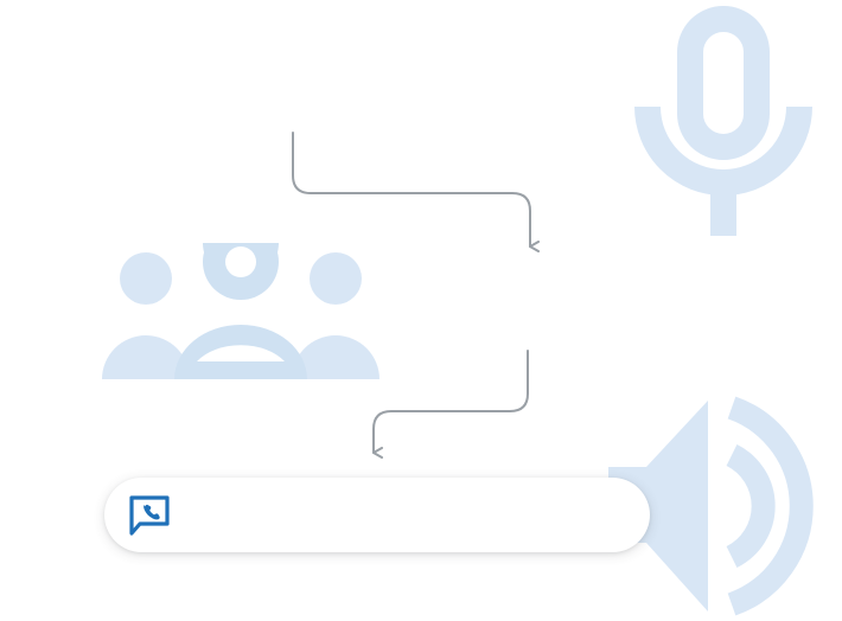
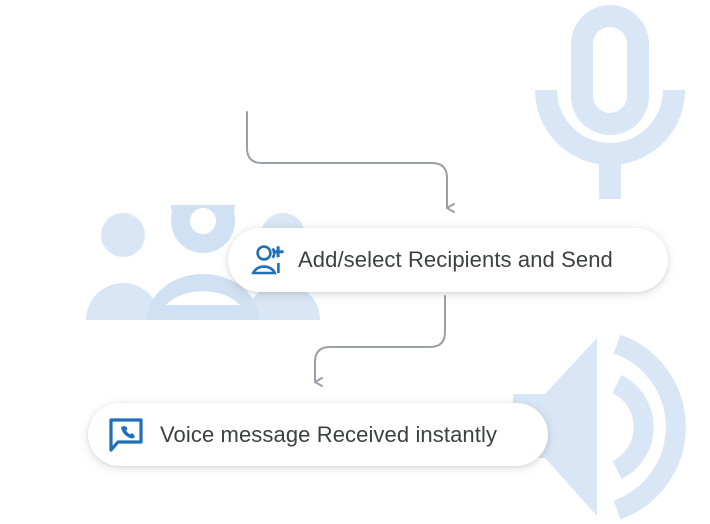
+ Add/select Recipients and Send
+ Voice message Received instantly
